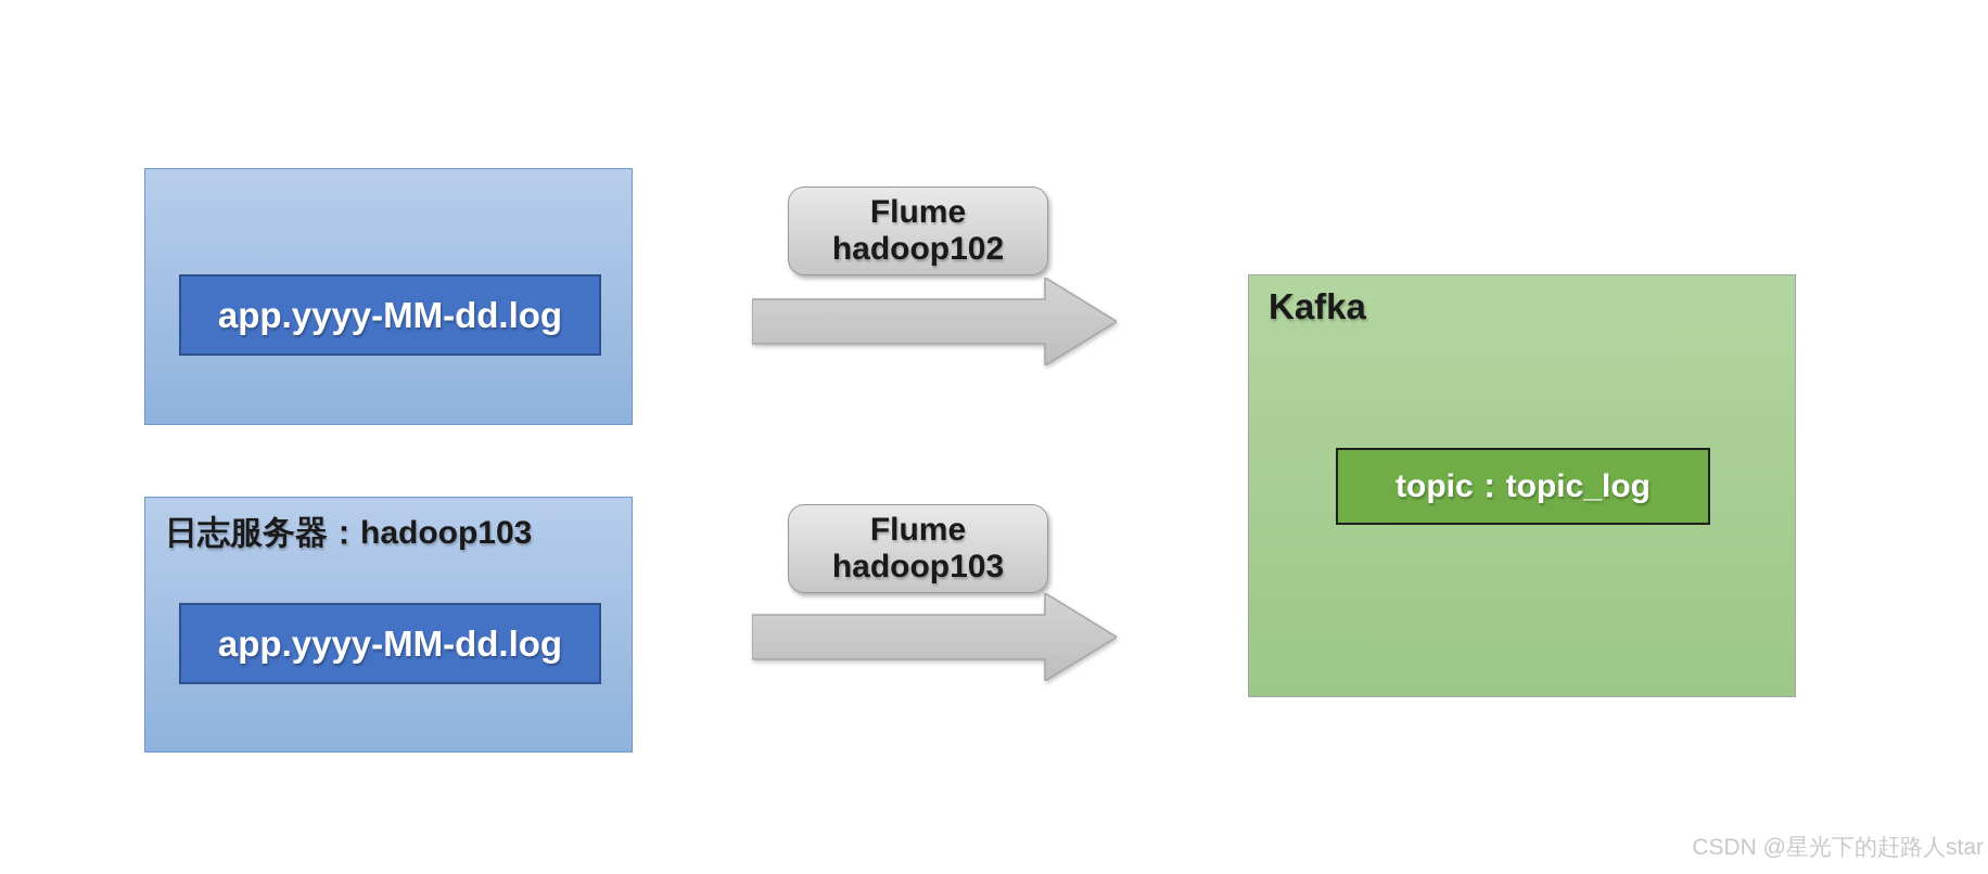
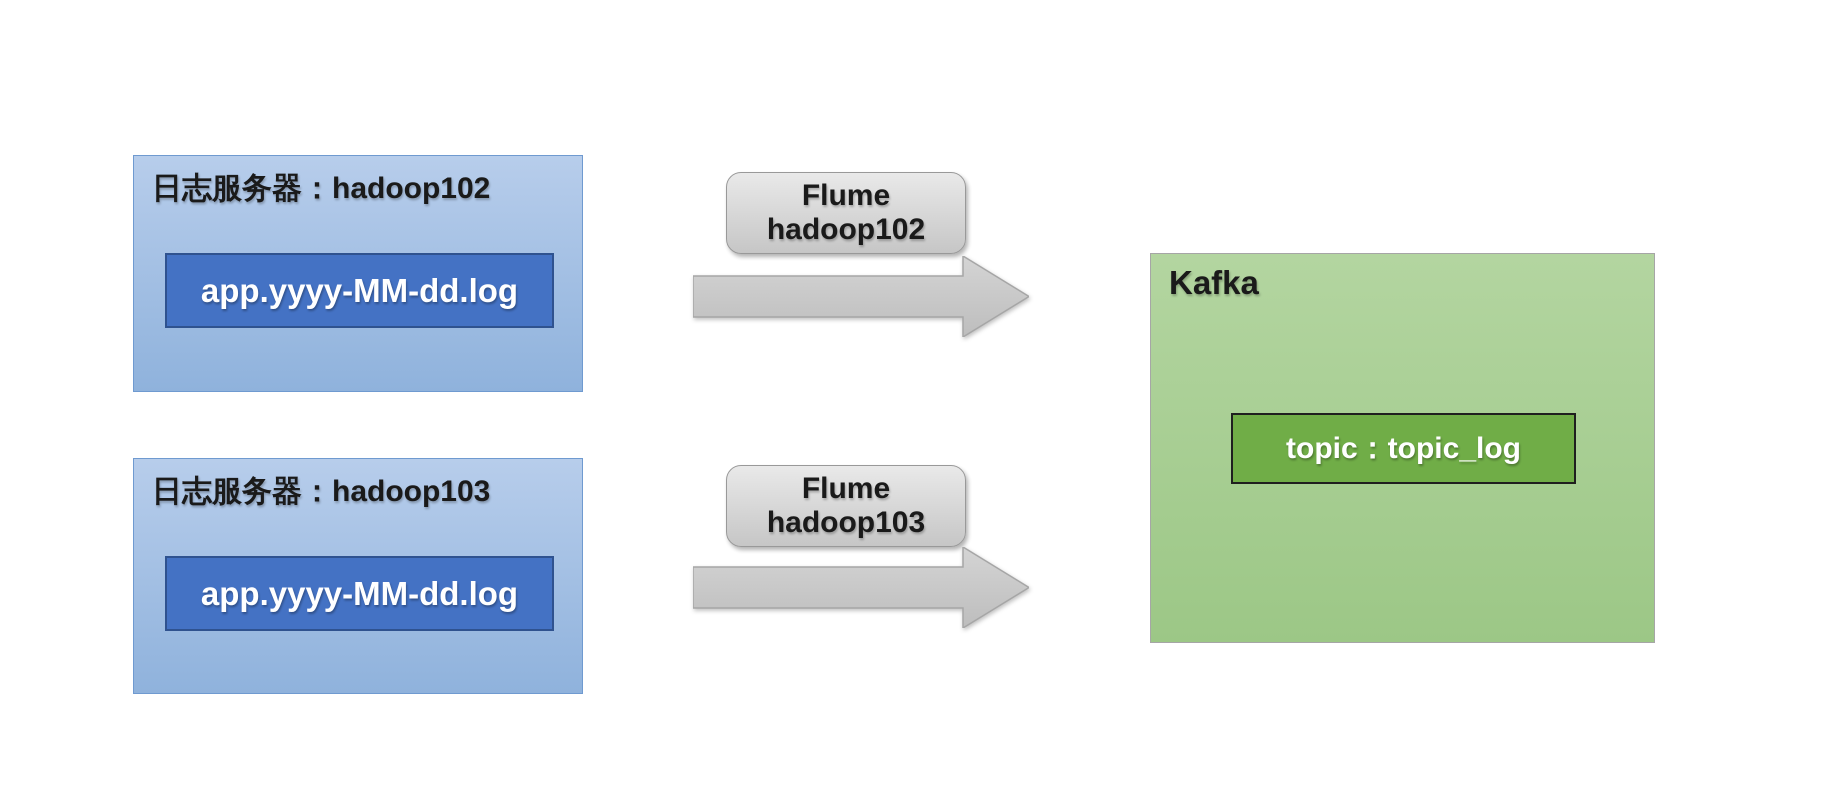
+ 日志服务器：hadoop102
  app.yyyy-MM-dd.log
  日志服务器：hadoop103
  app.yyyy-MM-dd.log
  Flume
  hadoop102
  Flume
  hadoop103
  Kafka
  topic：topic_log
- CSDN @星光下的赶路人star
